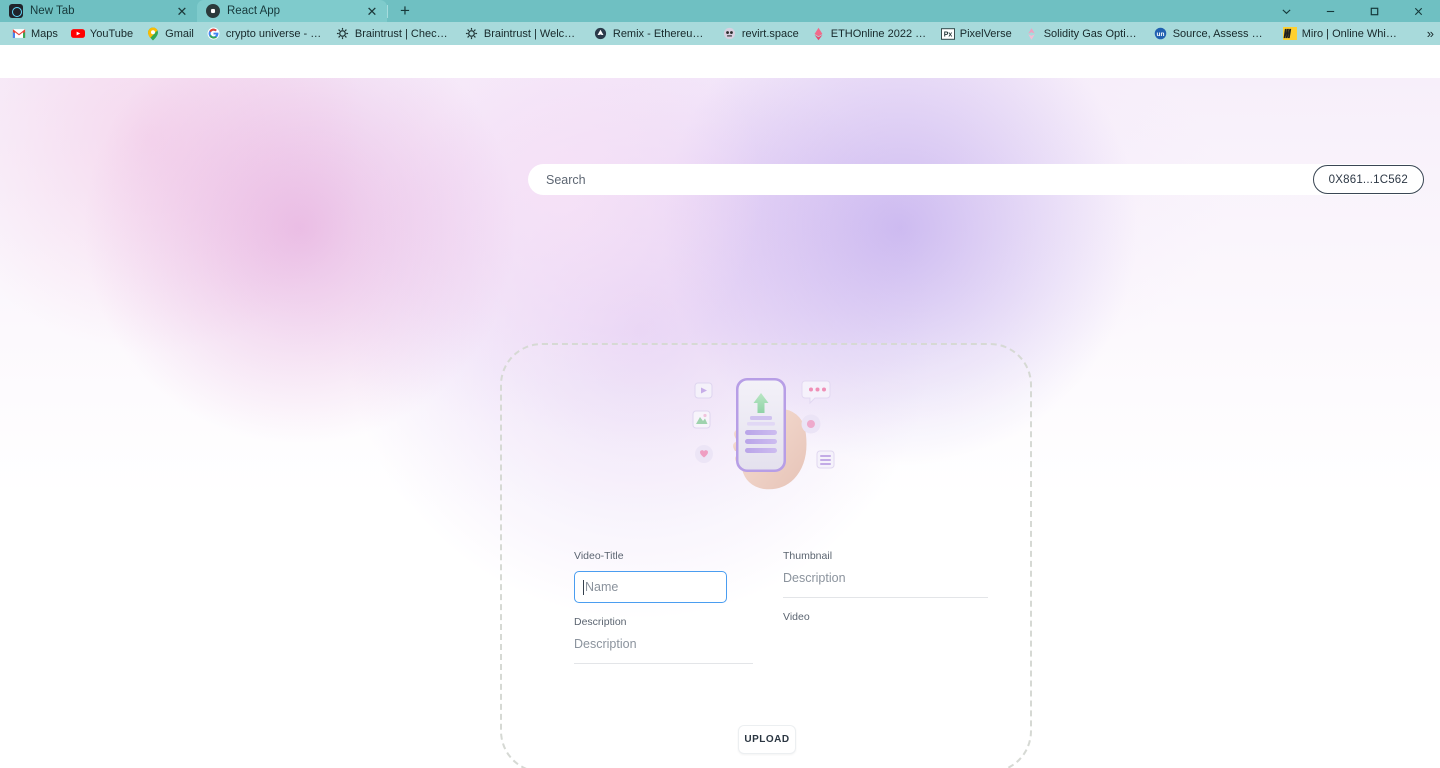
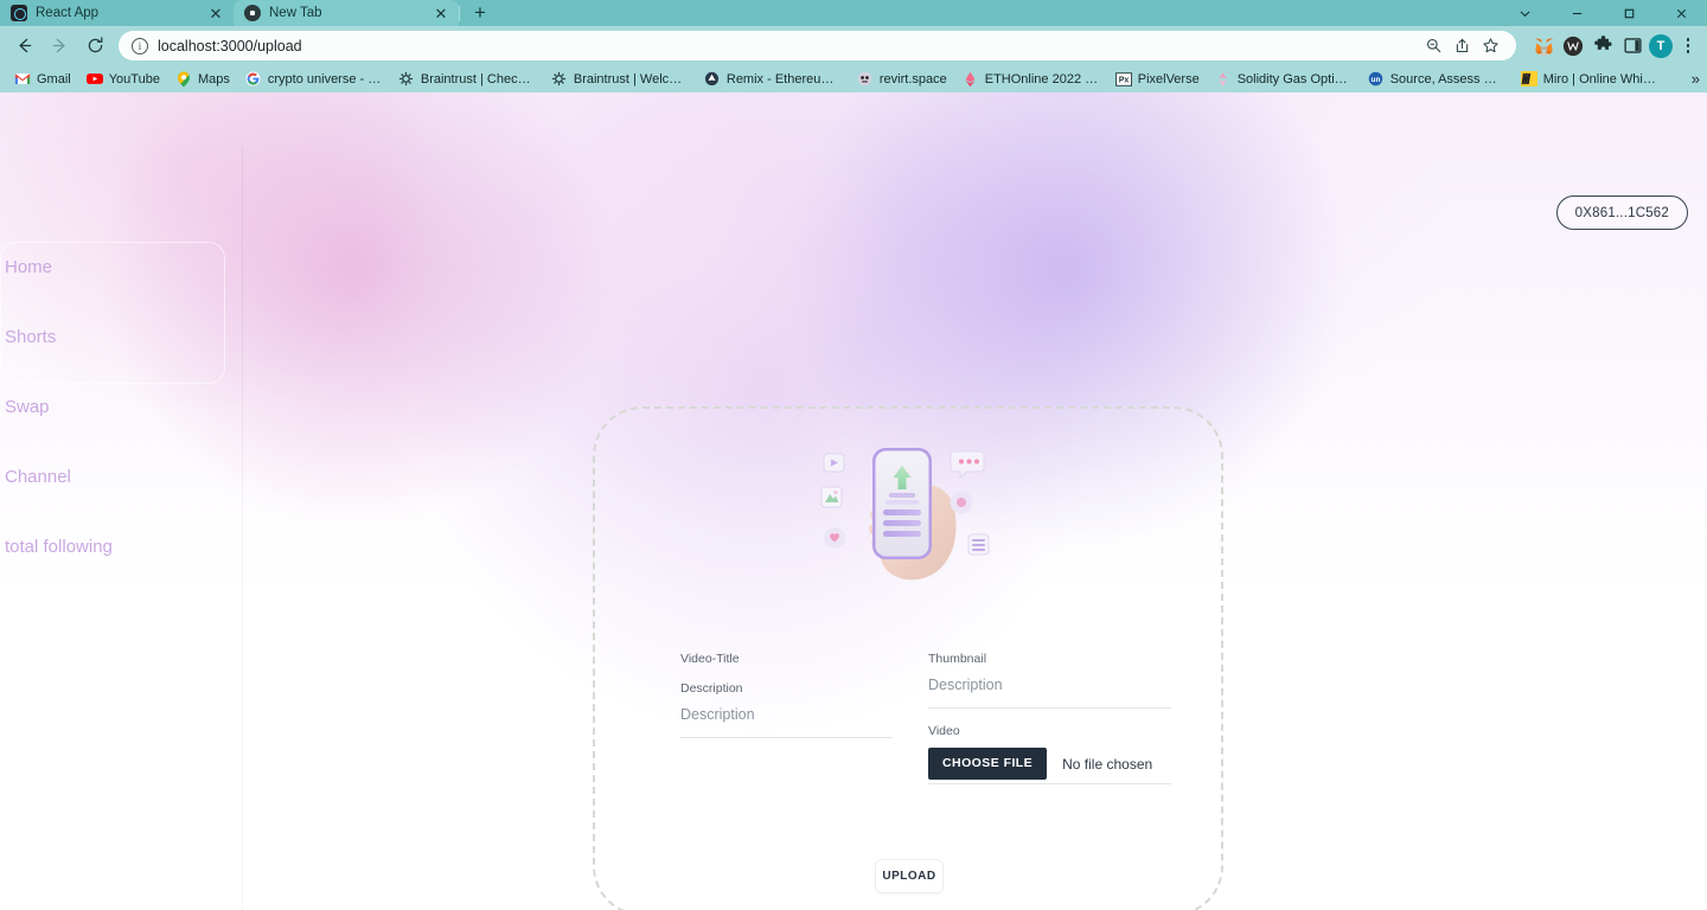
- New Tab
+ React App
  ✕
- React App
+ New Tab
  ✕
  +
+ i
+ localhost:3000/upload
+ T
- Maps
+ Gmail
  YouTube
- Gmail
+ Maps
  crypto universe - Go
  Braintrust | Check y
  Braintrust | Welcom
  Remix - Ethereum I
  revirt.space
  ETHOnline 2022 Inf
  PixelVerse
  Solidity Gas Optimiz
  Source, Assess & H
  Miro | Online Whiteb
  »
- Search
  0X861...1C562
+ Home
+ Shorts
+ Swap
+ Channel
+ total following
  Video-Title
- Name
  Description
  Description
  Thumbnail
  Description
  Video
+ CHOOSE FILE
+ No file chosen
  UPLOAD
